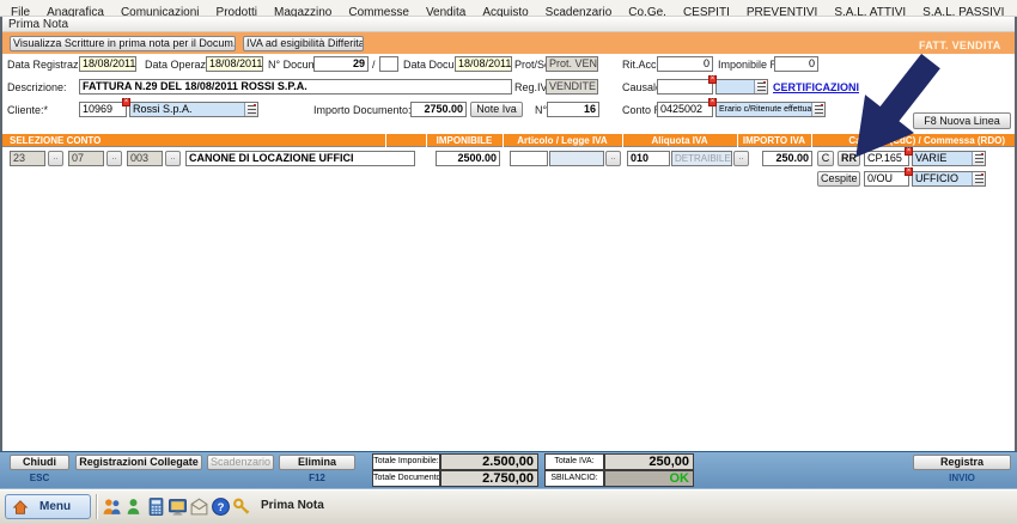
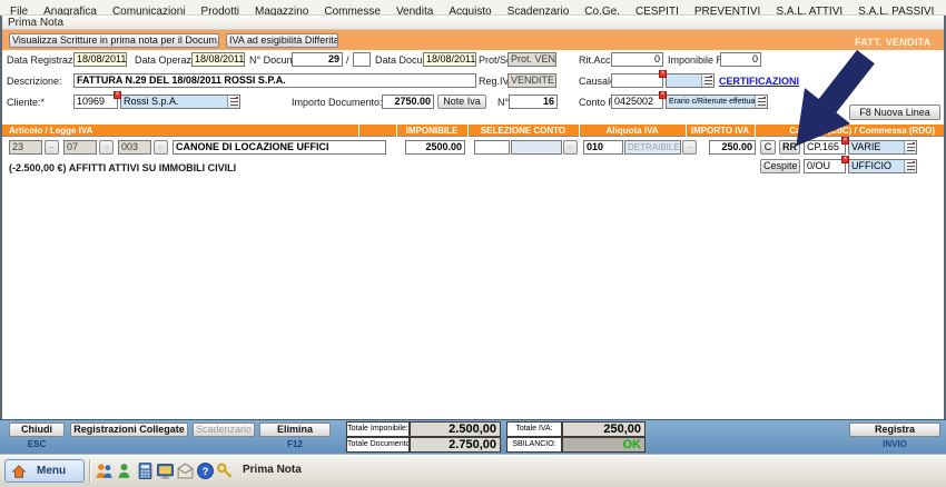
  File Anagrafica Comunicazioni Prodotti Magazzino Commesse Vendita Acquisto Scadenzario Co.Ge. CESPITI PREVENTIVI S.A.L. ATTIVI S.A.L. PASSIVI
  Prima Nota
  Visualizza Scritture in prima nota per il Docum.
  IVA ad esigibilità Differita
  FATT. VENDITA
  Data Registraz
  18/08/2011
  Data Operaz
  18/08/2011
  29
  /
  Data Docu
  18/08/2011
  Prot. VEN
  Rit.Acc
  0
  Imponibile
  0
  Descrizione:
  FATTURA N.29 DEL 18/08/2011 ROSSI S.P.A.
  Reg.IV
  VENDITE
  Causal
  CERTIFICAZIONI
  Cliente:*
  10969
  Rossi S.p.A.
  Importo Documento
  2750.00
  Note Iva
  N°
  16
  Conto
  0425002
  F8 Nuova Linea
- SELEZIONE CONTO
+ Articolo / Legge IVA
  IMPONIBILE
- Articolo / Legge IVA
+ SELEZIONE CONTO
  Aliquota IVA
  IMPORTO IVA
  CCdC) / Commessa (RDO)
  23
  ..
  07
  ..
  003
  ..
  CANONE DI LOCAZIONE UFFICI
  2500.00
  ..
  010
  DETRAIBILE
  ..
  250.00
  C
  RR
  CP.165
  VARIE
  Cespite
  0/OU
  UFFICIO
+ (-2.500,00 €) AFFITTI ATTIVI SU IMMOBILI CIVILI
  Chiudi
  ESC
  Registrazioni Collegate
  Scadenzario
  Elimina
  F12
  2.500,00
  250,00
  2.750,00
  OK
  Registra
  INVIO
  Menu
  ?
  Prima Nota
